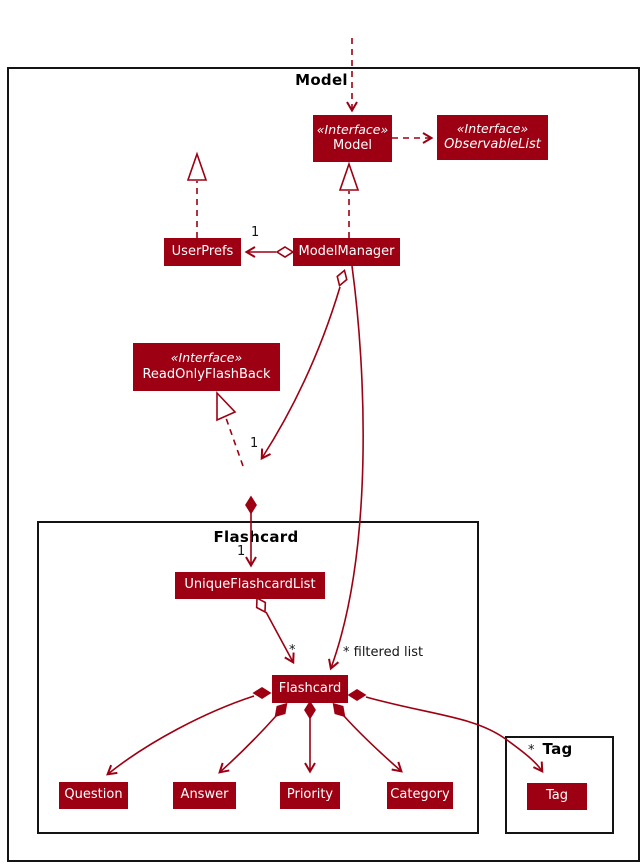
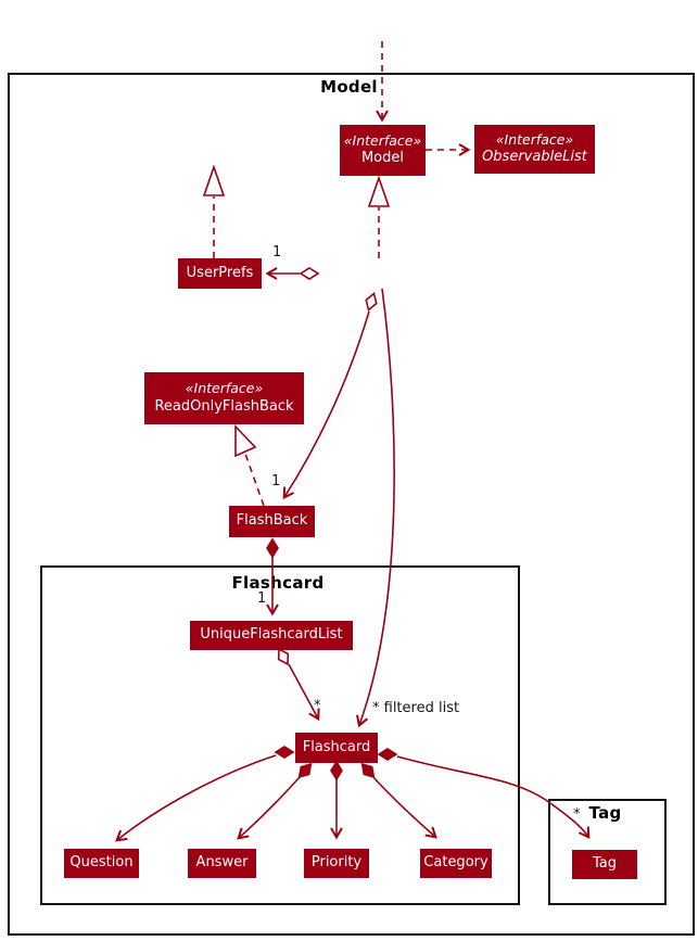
  Model
  Flashcard
  Tag
  «Interface»
  Model
  «Interface»
  ObservableList
  UserPrefs
- ModelManager
  «Interface»
  ReadOnlyFlashBack
+ FlashBack
  UniqueFlashcardList
  Flashcard
  Question
  Answer
  Priority
  Category
  Tag
  1
  1
  1
  *
  * filtered list
  *
